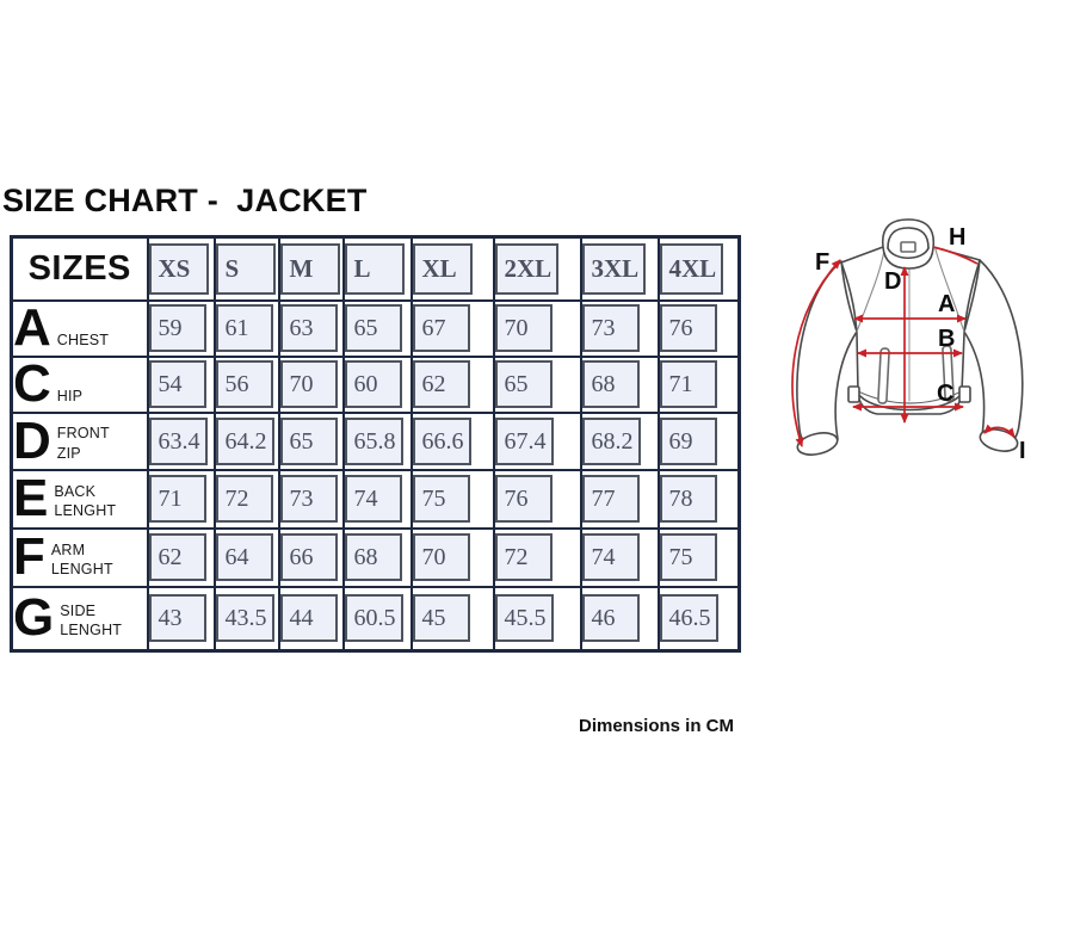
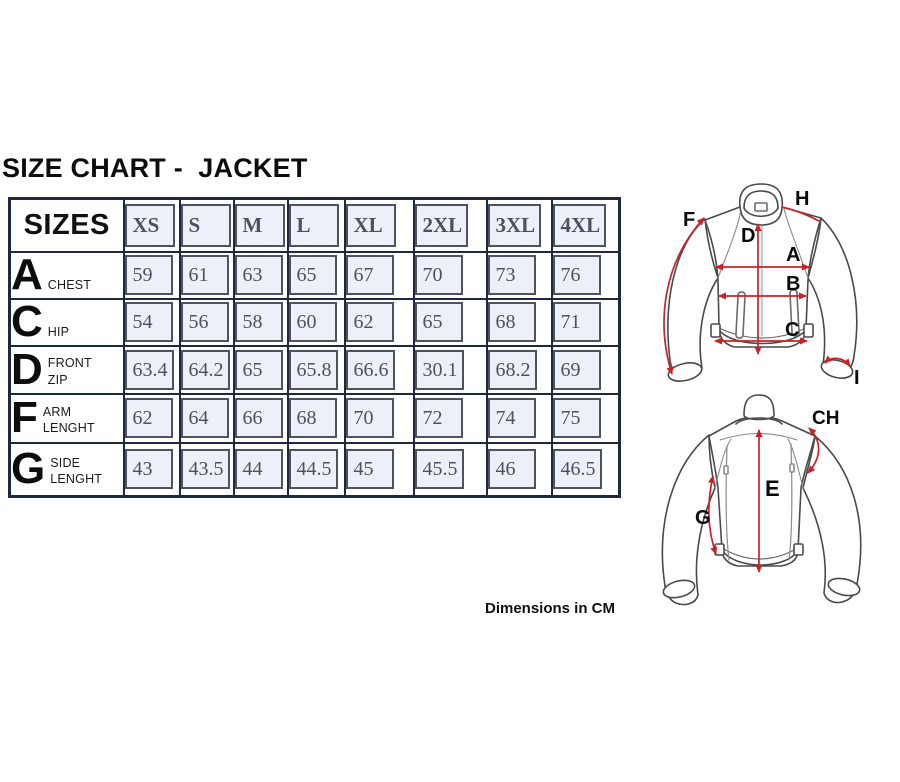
  SIZE CHART - JACKET
  SIZES	XS	S	M	L	XL	2XL	3XL	4XL
  A CHEST	59	61	63	65	67	70	73	76
- C HIP	54	56	70	60	62	65	68	71
+ C HIP	54	56	58	60	62	65	68	71
- D FRONT ZIP	63.4	64.2	65	65.8	66.6	67.4	68.2	69
+ D FRONT ZIP	63.4	64.2	65	65.8	66.6	30.1	68.2	69
- E BACK LENGHT	71	72	73	74	75	76	77	78
  F ARM LENGHT	62	64	66	68	70	72	74	75
- G SIDE LENGHT	43	43.5	44	60.5	45	45.5	46	46.5
+ G SIDE LENGHT	43	43.5	44	44.5	45	45.5	46	46.5
  Dimensions in CM
  F
  H
  D
  A
  B
  C
  I
+ E
+ G
+ CH
